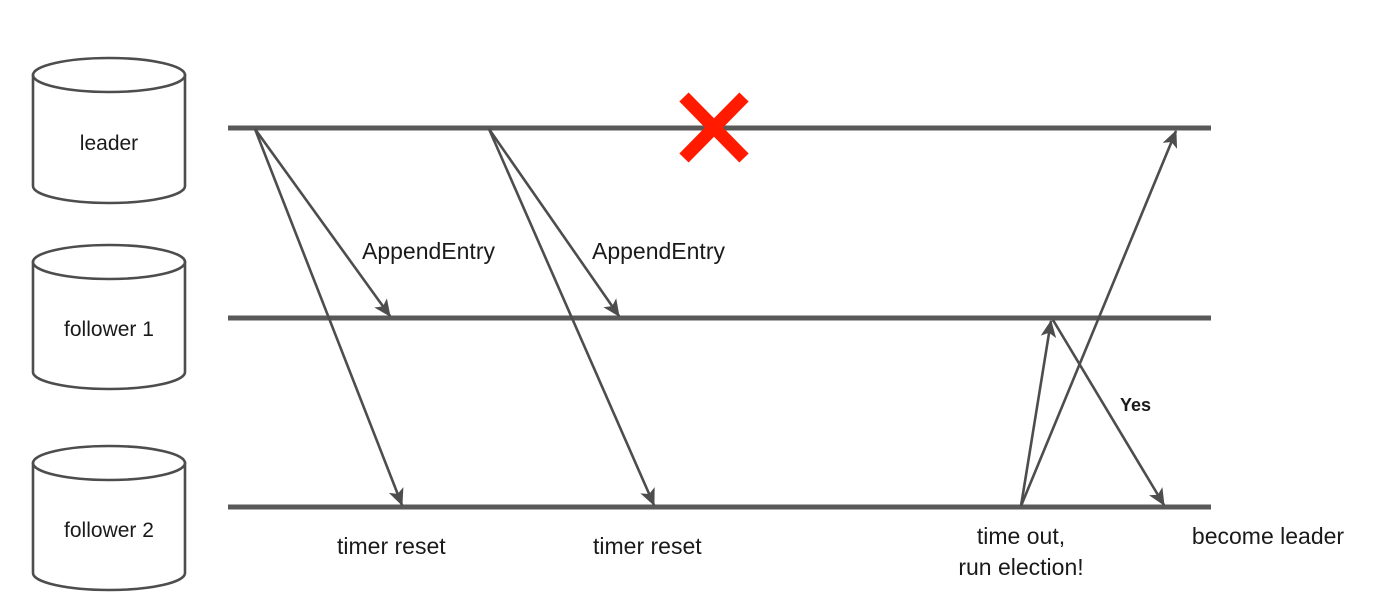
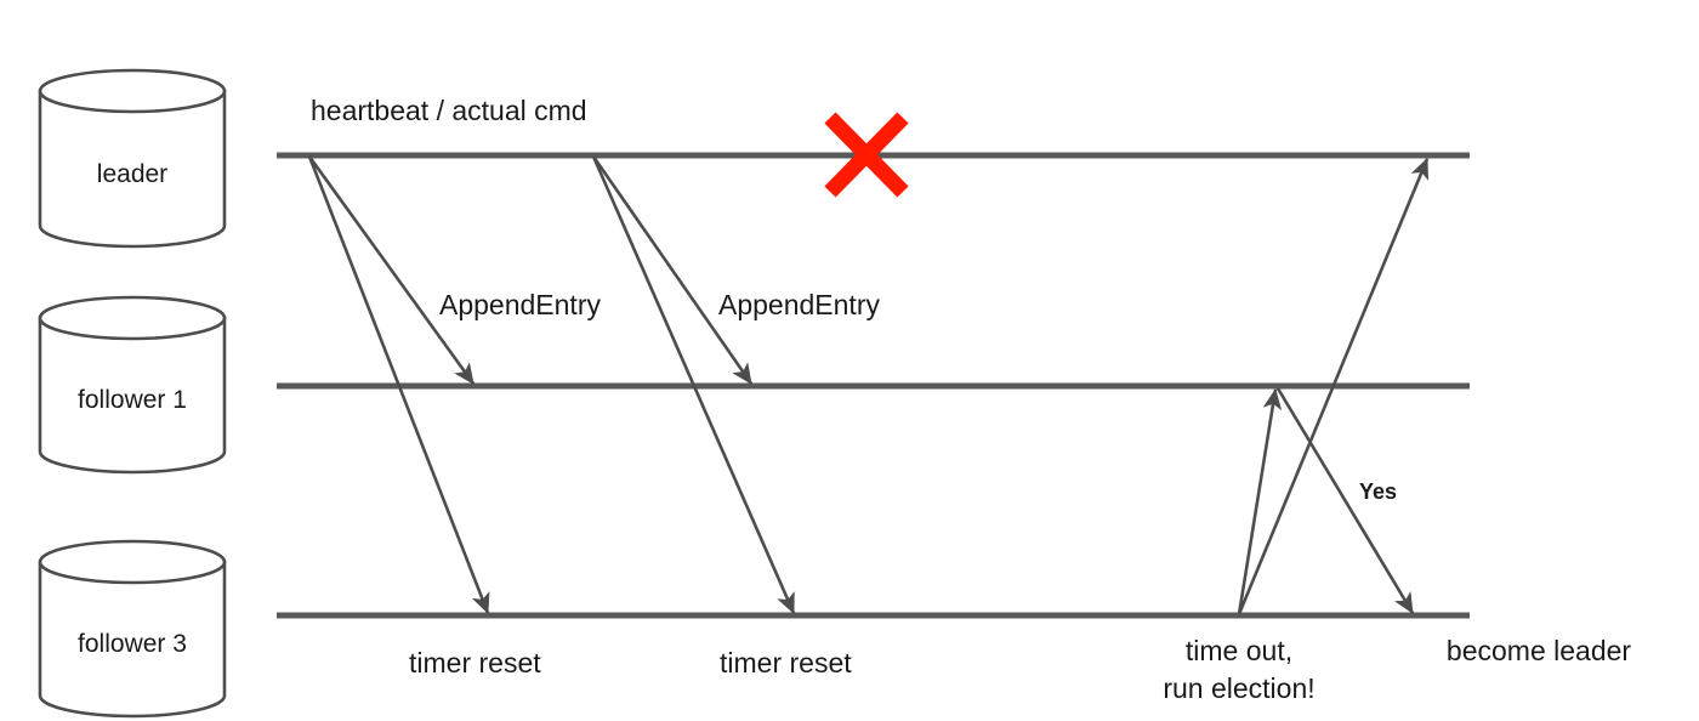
  leader
  follower 1
- follower 2
+ follower 3
+ heartbeat / actual cmd
  AppendEntry
  AppendEntry
  Yes
  timer reset
  timer reset
  time out,
  run election!
  become leader
